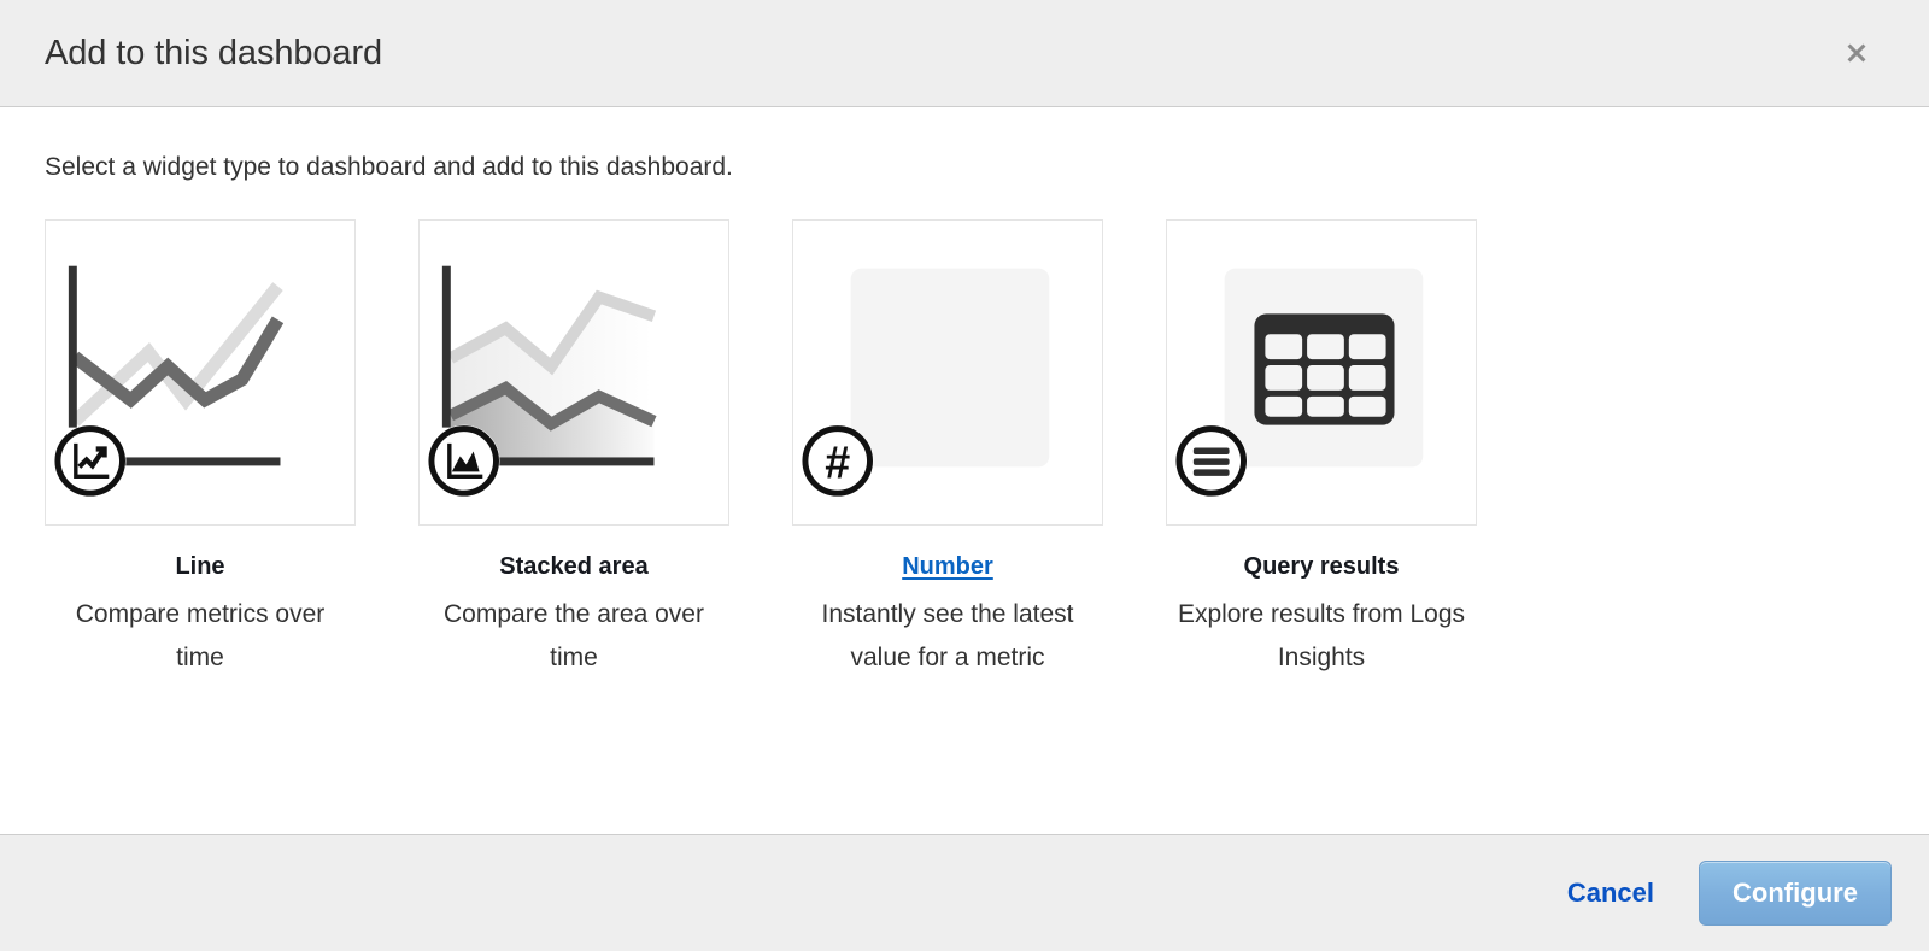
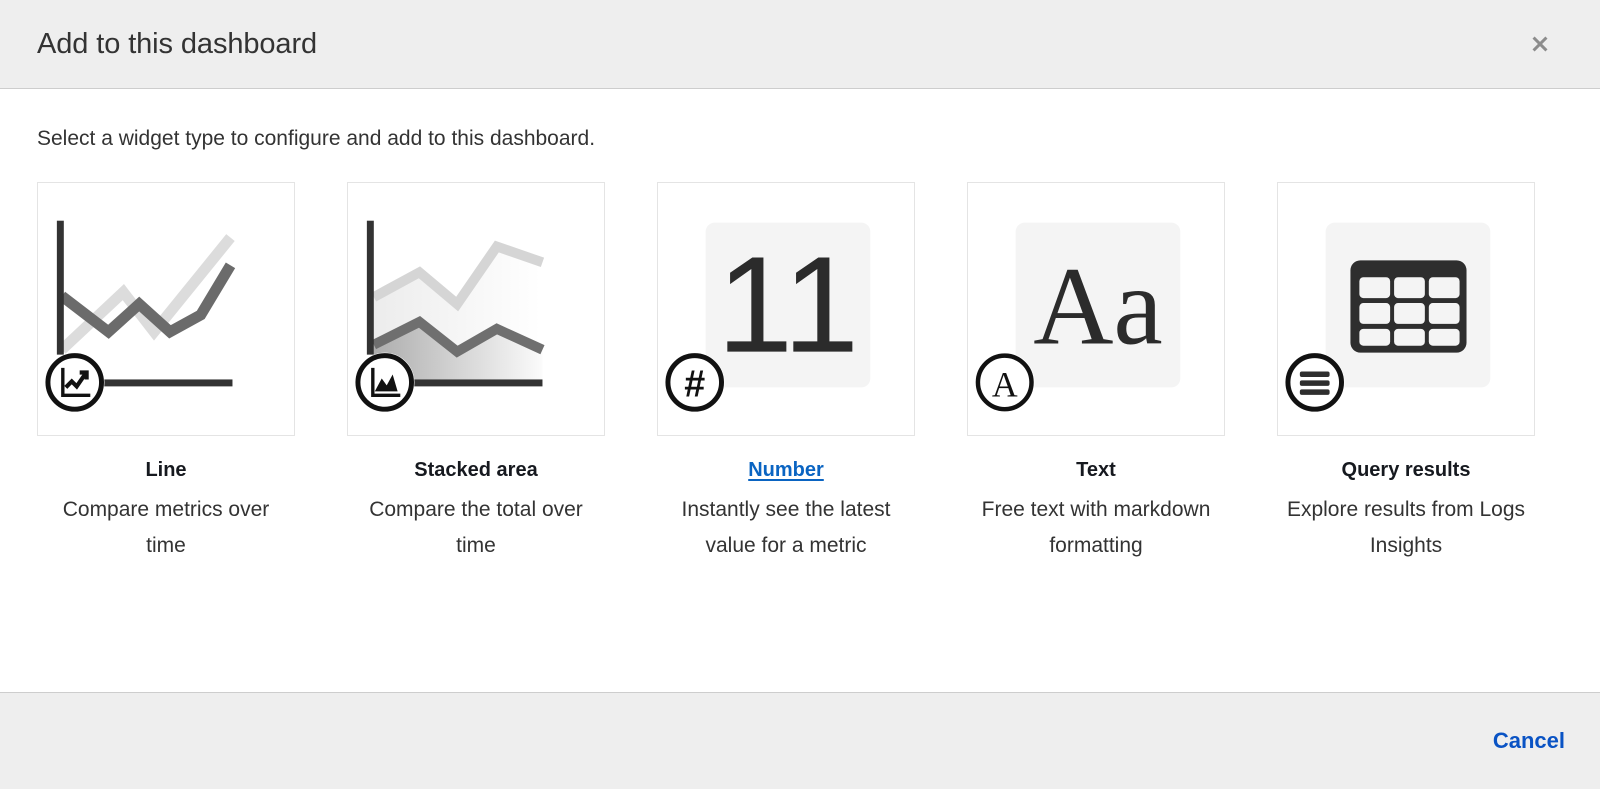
  Add to this dashboard
- Select a widget type to dashboard and add to this dashboard.
+ Select a widget type to configure and add to this dashboard.
  Line
  Compare metrics over time
  Stacked area
- Compare the area over time
+ Compare the total over time
+ 11
  #
  Number
  Instantly see the latest value for a metric
+ Aa
+ A
+ Text
+ Free text with markdown formatting
  Query results
  Explore results from Logs Insights
  Cancel
- Configure
